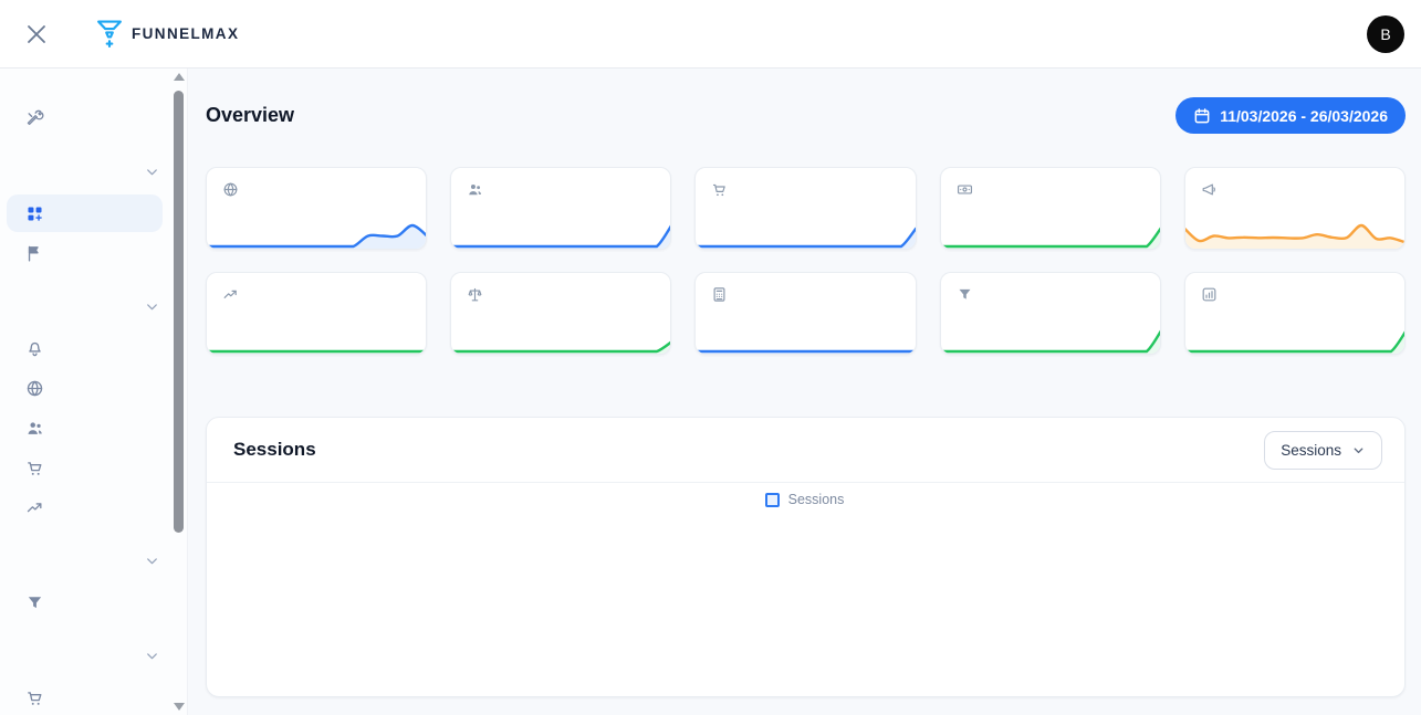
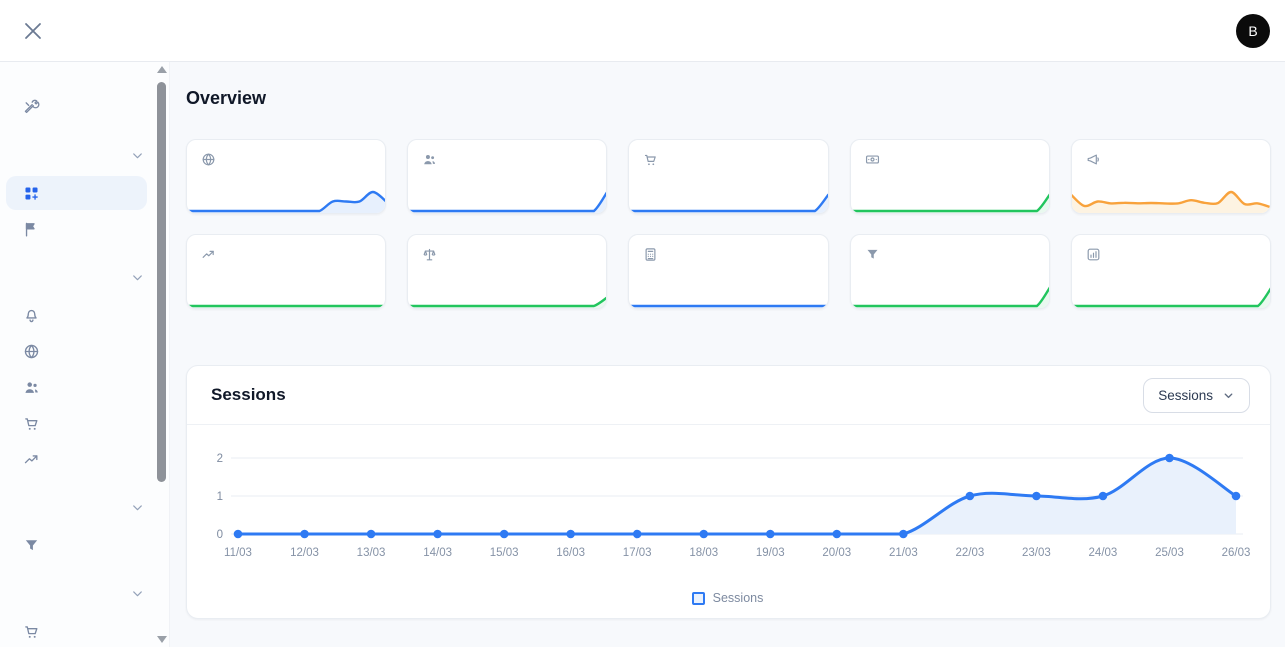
- FUNNELMAX
  B
  Overview
- 11/03/2026 - 26/03/2026
  Sessions
  Sessions
+ 0
+ 1
+ 2
+ 11/03
+ 12/03
+ 13/03
+ 14/03
+ 15/03
+ 16/03
+ 17/03
+ 18/03
+ 19/03
+ 20/03
+ 21/03
+ 22/03
+ 23/03
+ 24/03
+ 25/03
+ 26/03
  Sessions
